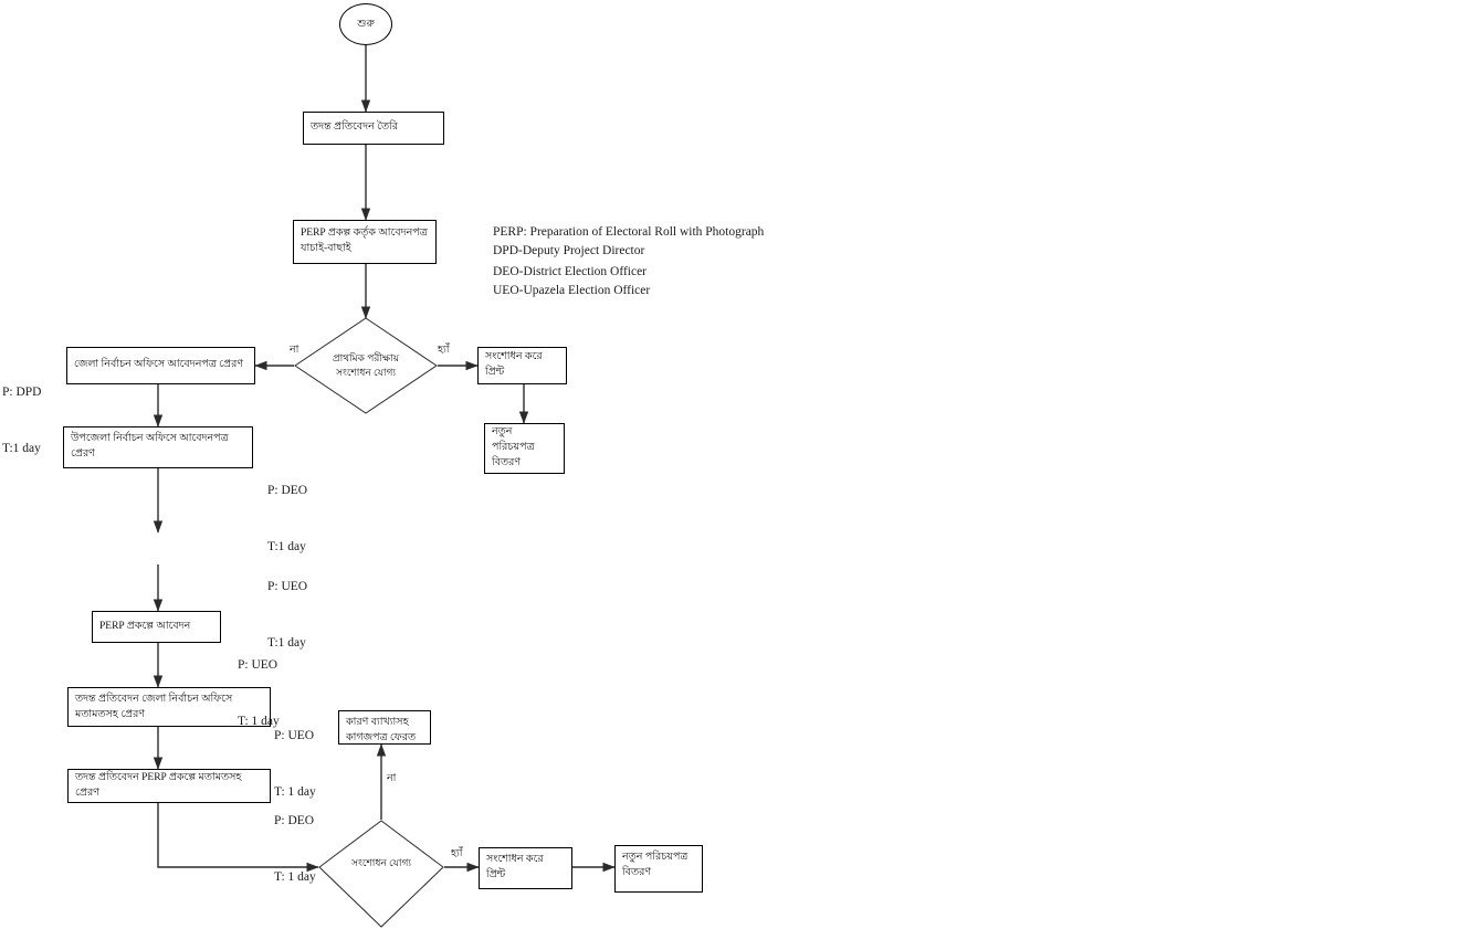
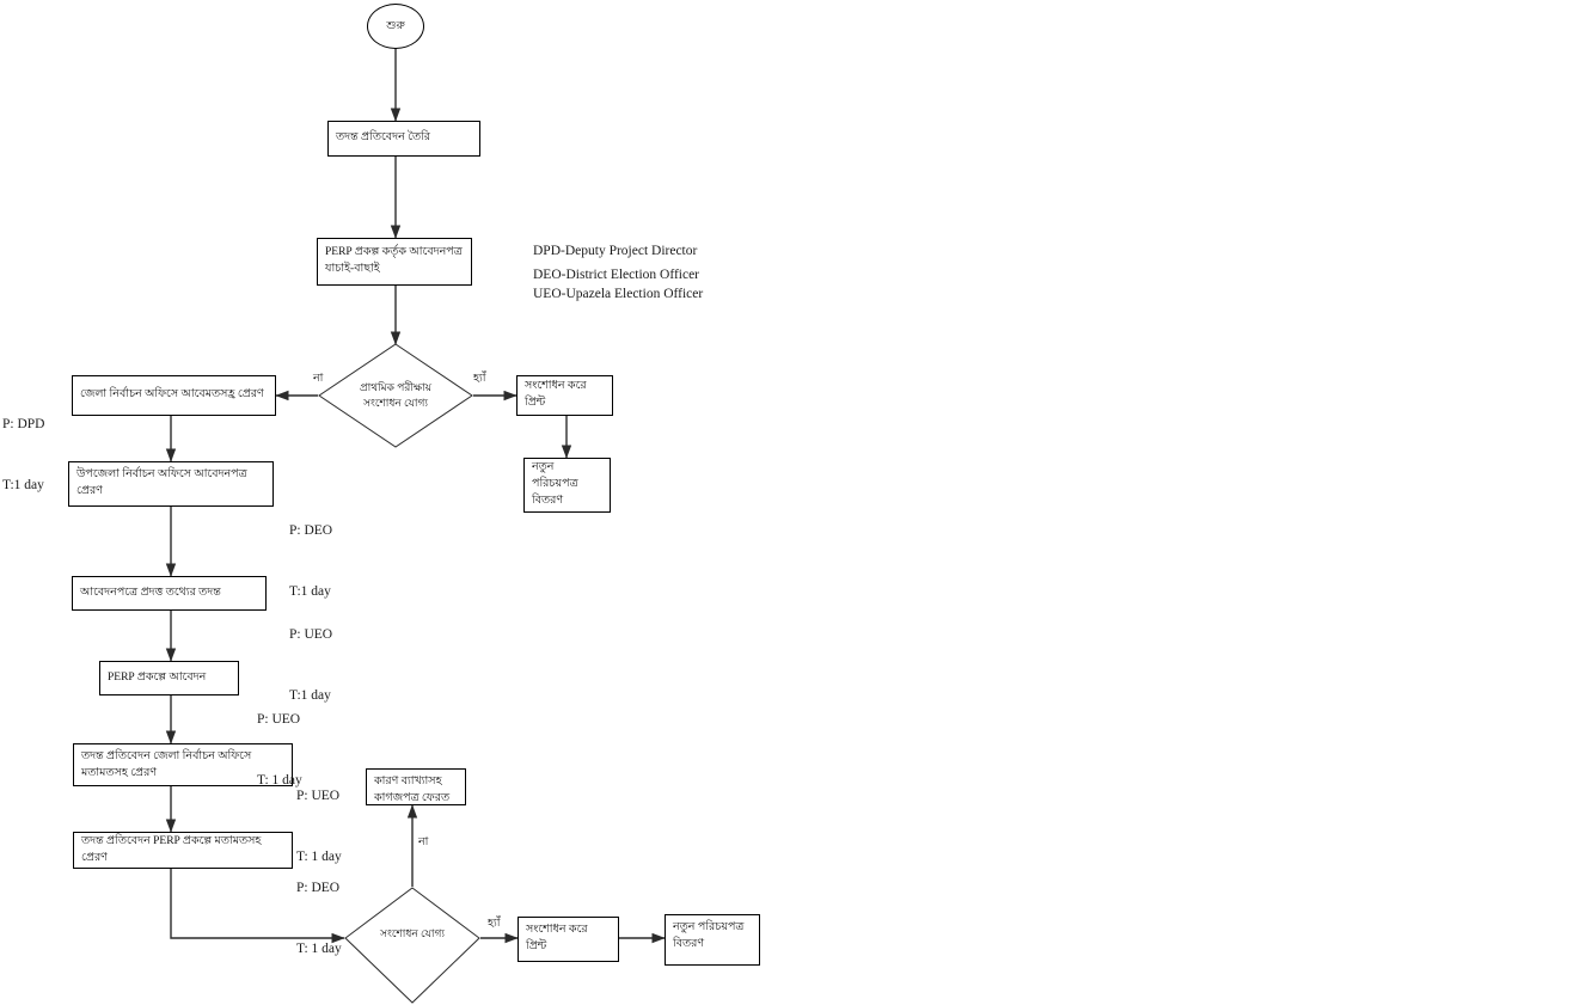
  শুরু
- PERP: Preparation of Electoral Roll with Photograph
  DPD-Deputy Project Director
  DEO-District Election Officer
  UEO-Upazela Election Officer
  তদন্ত প্রতিবেদন তৈরি
  PERP প্রকল্প কর্তৃক আবেদনপত্র যাচাই-বাছাই
- জেলা নির্বাচন অফিসে আবেদনপত্র প্রেরণ
+ জেলা নির্বাচন অফিসে আবেমতসহ্র প্রেরণ
  সংশোধন করে প্রিন্ট
  নতুন পরিচয়পত্র বিতরণ
  উপজেলা নির্বাচন অফিসে আবেদনপত্র প্রেরণ
+ আবেদনপত্রে প্রদত্ত তথ্যের তদন্ত
  PERP প্রকল্পে আবেদন
  তদন্ত প্রতিবেদন জেলা নির্বাচন অফিসে মতামতসহ প্রেরণ
  কারণ ব্যাখ্যাসহ কাগজপত্র ফেরত
  তদন্ত প্রতিবেদন PERP প্রকল্পে মতামতসহ প্রেরণ
  সংশোধন করে প্রিন্ট
  নতুন পরিচয়পত্র বিতরণ
  প্রাথমিক পরীক্ষায়
  সংশোধন যোগ্য
  সংশোধন যোগ্য
  না
  হ্যাঁ
  না
  হ্যাঁ
  P: DPD
  T:1 day
  P: DEO
  T:1 day
  P: UEO
  T:1 day
  P: UEO
  T: 1 day
  P: UEO
  T: 1 day
  P: DEO
  T: 1 day
